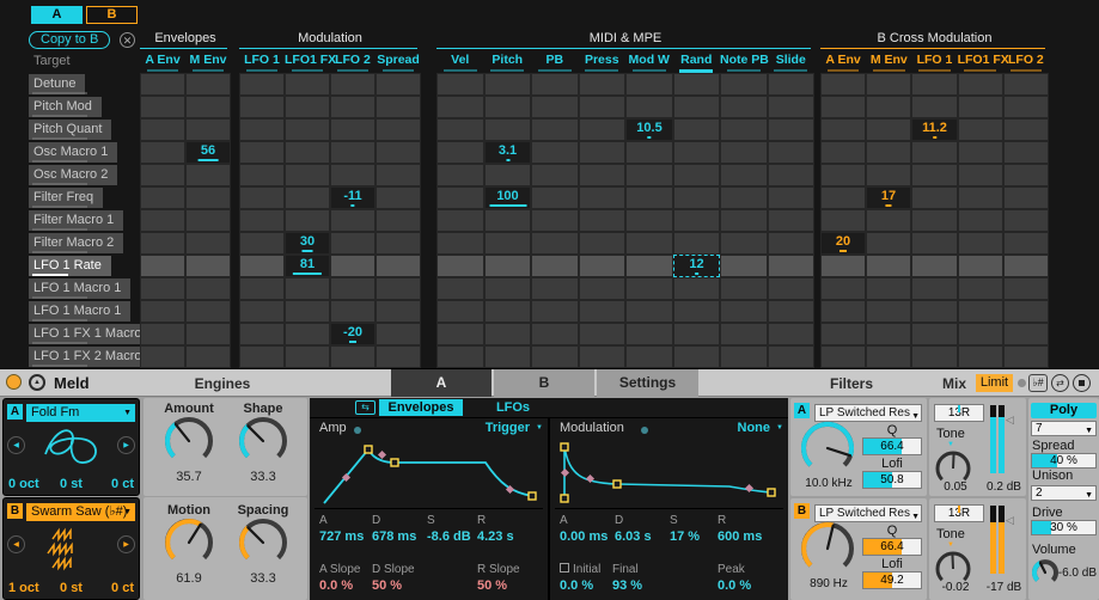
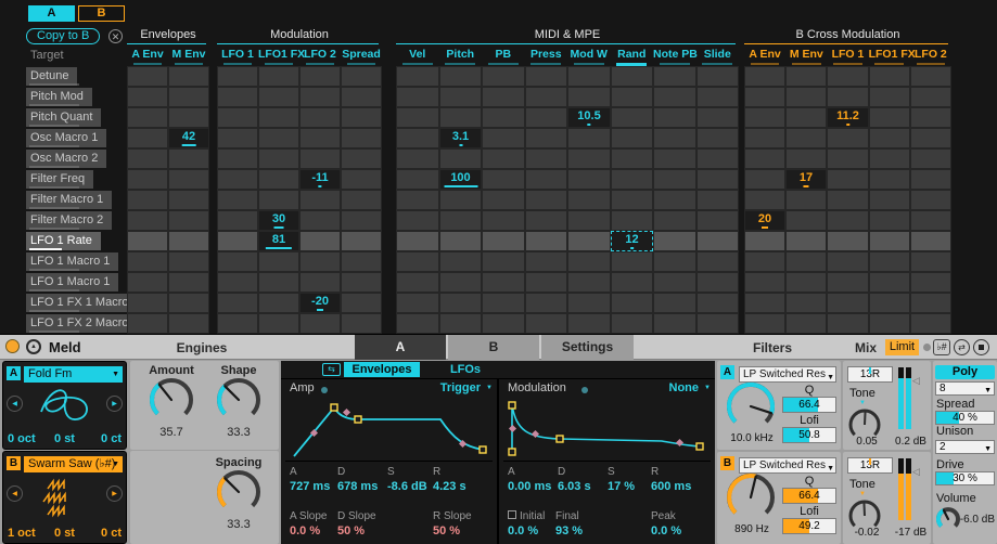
  A
  B
  Copy to B
  ✕
  Target
  Envelopes
  A Env
  M Env
  Modulation
  LFO 1
  LFO1 F
  LFO 2
  Spread
  MIDI & MPE
  Vel
  Pitch
  PB
  Press
  Mod W
  Rand
  Note PB
  Slide
  B Cross Modulation
  A Env
  M Env
  LFO 1
  LFO1 F
  LFO 2
  Detune
  Pitch Mod
  Pitch Quant
  10.5
  11.2
  Osc Macro 1
- 56
+ 42
  3.1
  Osc Macro 2
  Filter Freq
  -11
  100
  17
  Filter Macro 1
  Filter Macro 2
  30
  20
  LFO 1 Rate
  81
  12
  LFO 1 Macro 1
  LFO 1 Macro 1
  LFO 1 FX 1 Macro
  -20
  LFO 1 FX 2 Macro
  Meld
  Engines
  A
  B
  Settings
  Filters
  Mix
  Limit
  ♭#
  ⇄
  A
  Fold Fm
  0 oct
  0 st
  0 ct
  B
  Swarm Saw (♭#)
  1 oct
  0 st
  0 ct
  Amount
  35.7
  Shape
  33.3
- Motion
- 61.9
  Spacing
  33.3
  ⇆
  Envelopes
  LFOs
  Amp
  Trigger
  A
  727 ms
  D
  678 ms
  S
  -8.6 dB
  R
  4.23 s
  A Slope
  0.0 %
  D Slope
  50 %
  R Slope
  50 %
  Modulation
  None
  A
  0.00 ms
  D
  6.03 s
  S
  17 %
  R
  600 ms
  Initial
  0.0 %
  Final
  93 %
  Peak
  0.0 %
  A
  LP Switched Res
  10.0 kHz
  Q
  66.4
  Lofi
  50.8
  B
  LP Switched Res
  890 Hz
  Q
  66.4
  Lofi
  49.2
  13R
  Tone
  0.05
  ◁
  0.2 dB
  13R
  Tone
  -0.02
  ◁
  -17 dB
  Poly
- 7
+ 8
  Spread
  40 %
  Unison
  2
  Drive
  30 %
  Volume
  -6.0 dB
